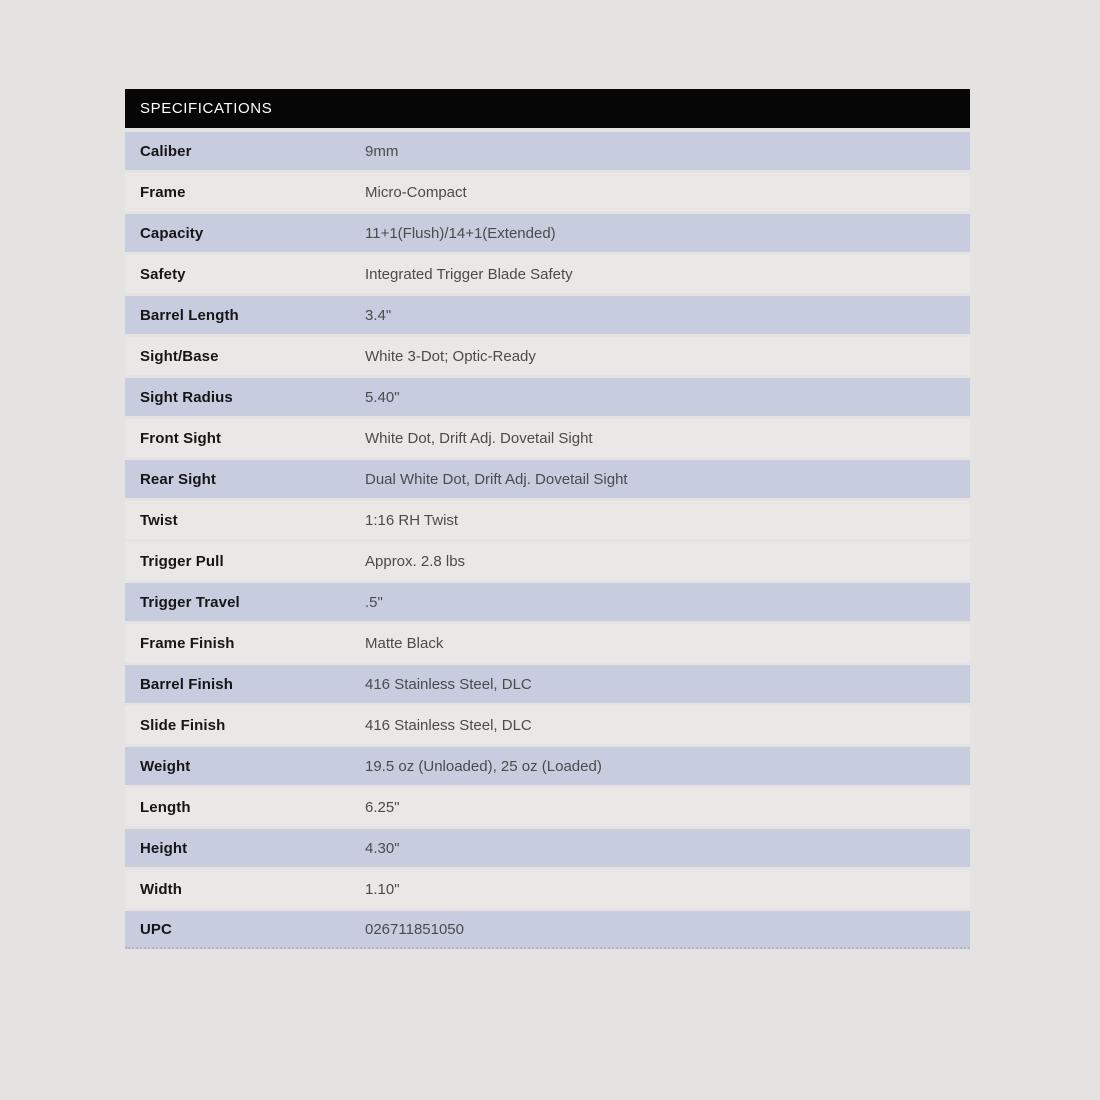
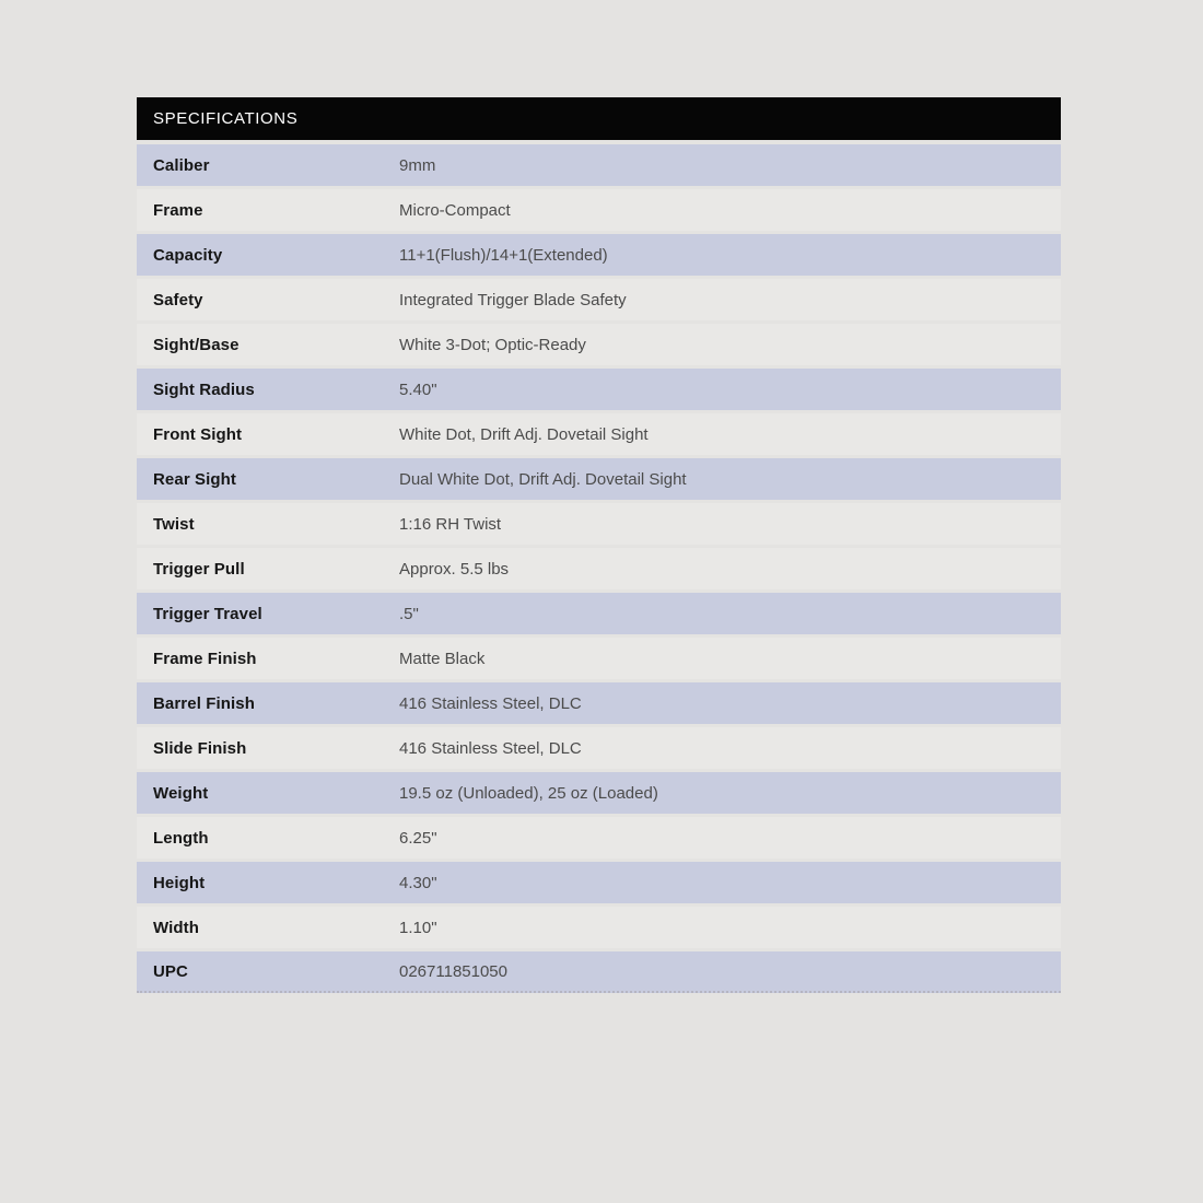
  SPECIFICATIONS
  Caliber
  9mm
  Frame
  Micro-Compact
  Capacity
  11+1(Flush)/14+1(Extended)
  Safety
  Integrated Trigger Blade Safety
- Barrel Length
- 3.4"
  Sight/Base
  White 3-Dot; Optic-Ready
  Sight Radius
  5.40"
  Front Sight
  White Dot, Drift Adj. Dovetail Sight
  Rear Sight
  Dual White Dot, Drift Adj. Dovetail Sight
  Twist
  1:16 RH Twist
  Trigger Pull
- Approx. 2.8 lbs
+ Approx. 5.5 lbs
  Trigger Travel
  .5"
  Frame Finish
  Matte Black
  Barrel Finish
  416 Stainless Steel, DLC
  Slide Finish
  416 Stainless Steel, DLC
  Weight
  19.5 oz (Unloaded), 25 oz (Loaded)
  Length
  6.25"
  Height
  4.30"
  Width
  1.10"
  UPC
  026711851050
